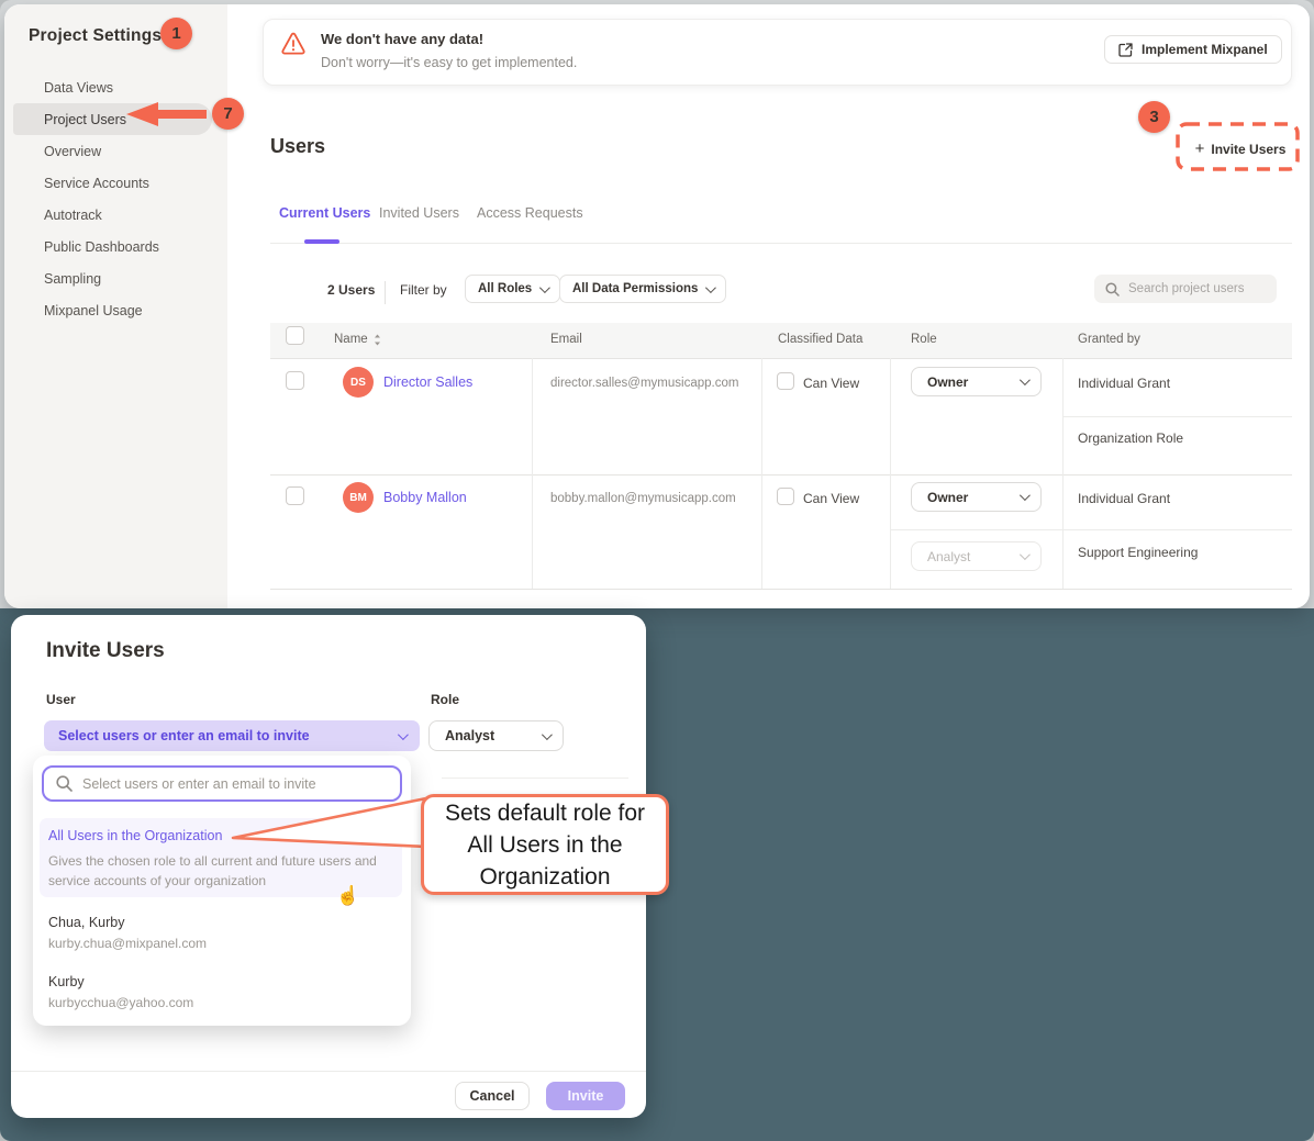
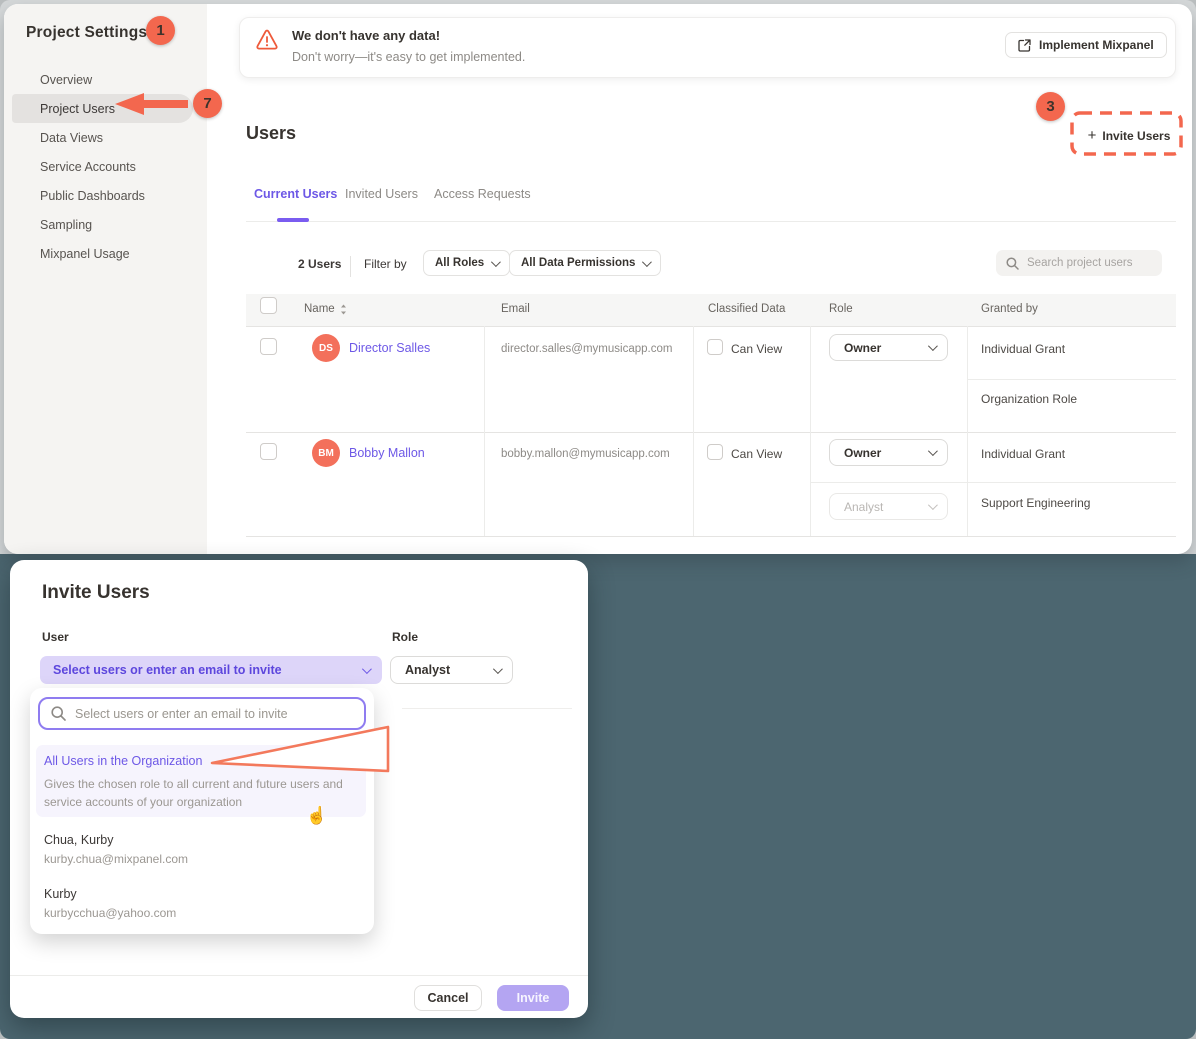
  Project Settings
- Data Views
+ Overview
  Project Users
- Overview
+ Data Views
  Service Accounts
- Autotrack
  Public Dashboards
  Sampling
  Mixpanel Usage
  1
  7
  We don't have any data!
  Don't worry—it's easy to get implemented.
  Implement Mixpanel
  Users
  3
  +
  Invite Users
  Current Users
  Invited Users
  Access Requests
  2 Users
  Filter by
  All Roles
  All Data Permissions
  Search project users
  Name
  Email
  Classified Data
  Role
  Granted by
  DS
  Director Salles
  director.salles@mymusicapp.com
  Can View
  Owner
  Individual Grant
  Organization Role
  BM
  Bobby Mallon
  bobby.mallon@mymusicapp.com
  Can View
  Owner
  Individual Grant
  Analyst
  Support Engineering
  Invite Users
  User
  Select users or enter an email to invite
  Role
  Analyst
  Select users or enter an email to invite
  All Users in the Organization
  Gives the chosen role to all current and future users and service accounts of your organization
  Chua, Kurby
  kurby.chua@mixpanel.com
  Kurby
  kurbycchua@yahoo.com
  Cancel
  Invite
- Sets default role for All Users in the Organization
  ☝
